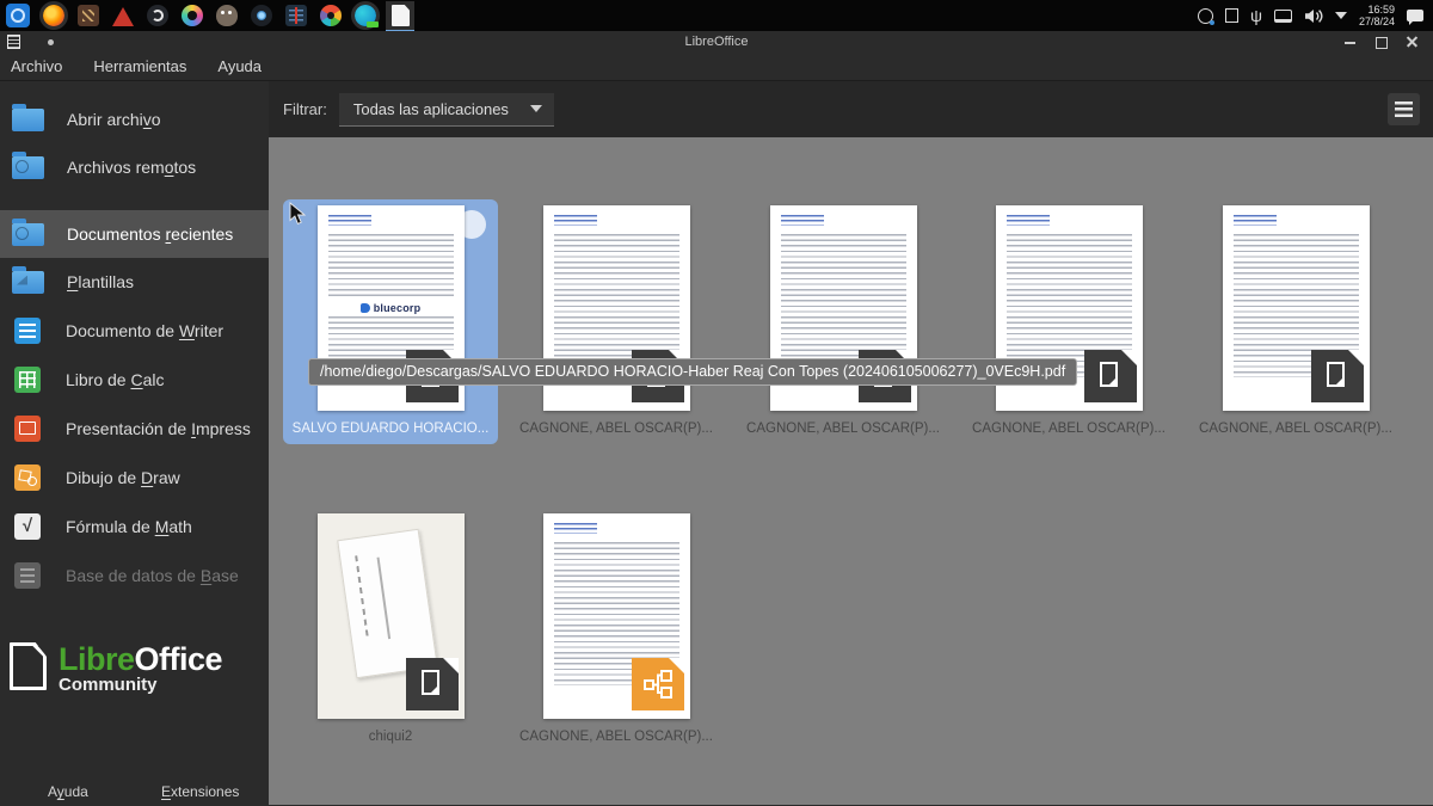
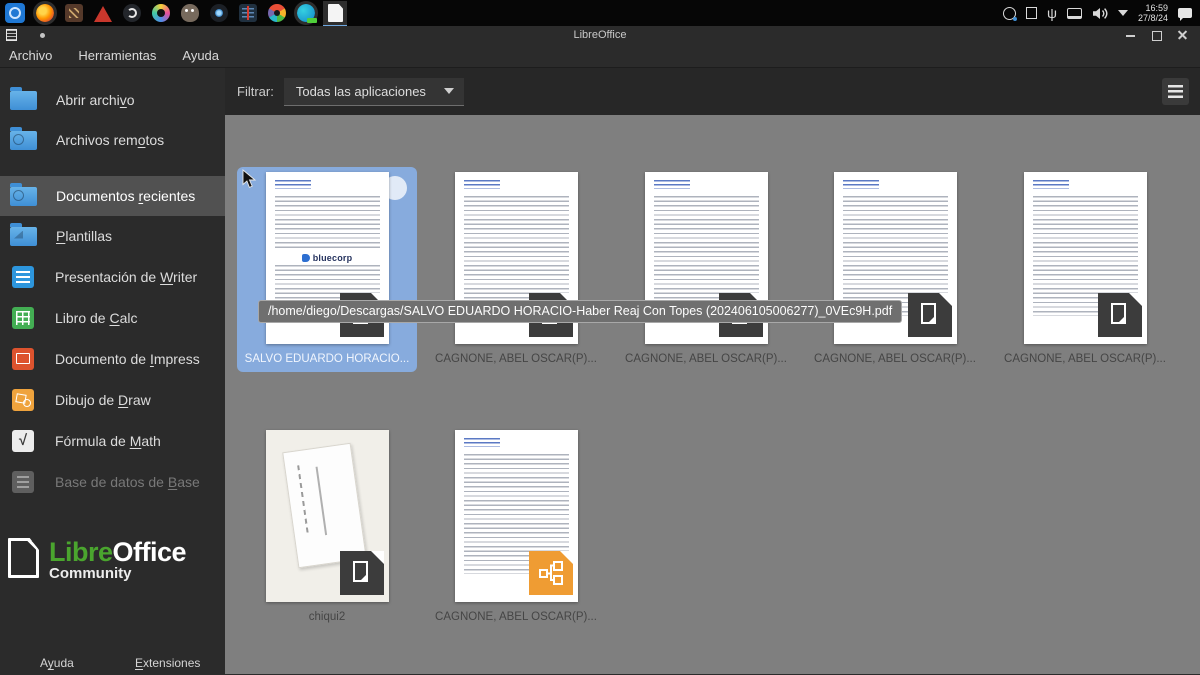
  ψ
  16:59
  27/8/24
  LibreOffice
  Archivo
  Herramientas
  Ayuda
  Abrir archivo
  Archivos remotos
  Documentos recientes
  Plantillas
- Documento de Writer
+ Presentación de Writer
  Libro de Calc
- Presentación de Impress
+ Documento de Impress
  Dibujo de Draw
  Fórmula de Math
  Base de datos de Base
  LibreOffice
  Community
  Ayuda
  Extensiones
  Filtrar:
  Todas las aplicaciones
  bluecorp
  SALVO EDUARDO HORACIO...
  CAGNONE, ABEL OSCAR(P)...
  CAGNONE, ABEL OSCAR(P)...
  CAGNONE, ABEL OSCAR(P)...
  CAGNONE, ABEL OSCAR(P)...
  chiqui2
  CAGNONE, ABEL OSCAR(P)...
  /home/diego/Descargas/SALVO EDUARDO HORACIO-Haber Reaj Con Topes (202406105006277)_0VEc9H.pdf
